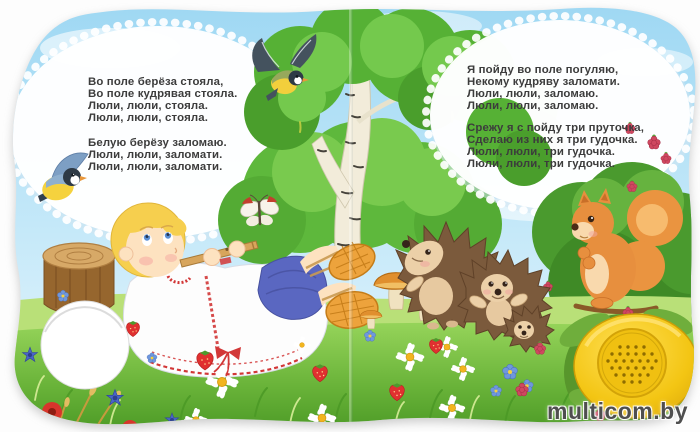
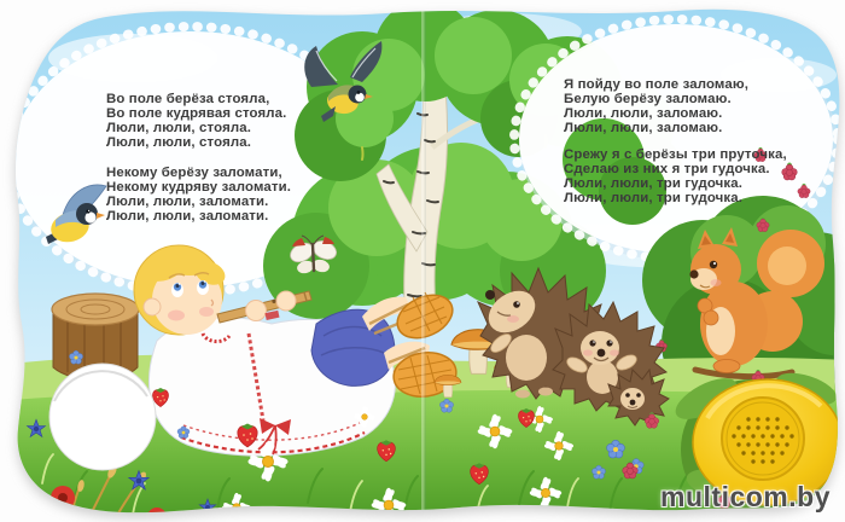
  Во поле берёза стояла,
  Во поле кудрявая стояла.
  Люли, люли, стояла.
  Люли, люли, стояла.
+ Некому берёзу заломати,
- Белую берёзу заломаю.
+ Некому кудряву заломати.
  Люли, люли, заломати.
  Люли, люли, заломати.
- Я пойду во поле погуляю,
+ Я пойду во поле заломаю,
- Некому кудряву заломати.
+ Белую берёзу заломаю.
  Люли, люли, заломаю.
  Люли, люли, заломаю.
- Срежу я с пойду три пруточка,
+ Срежу я с берёзы три пруточка,
  Сделаю из них я три гудочка.
  Люли, люли, три гудочка.
  Люли, люли, три гудочка.
  multicom.by
